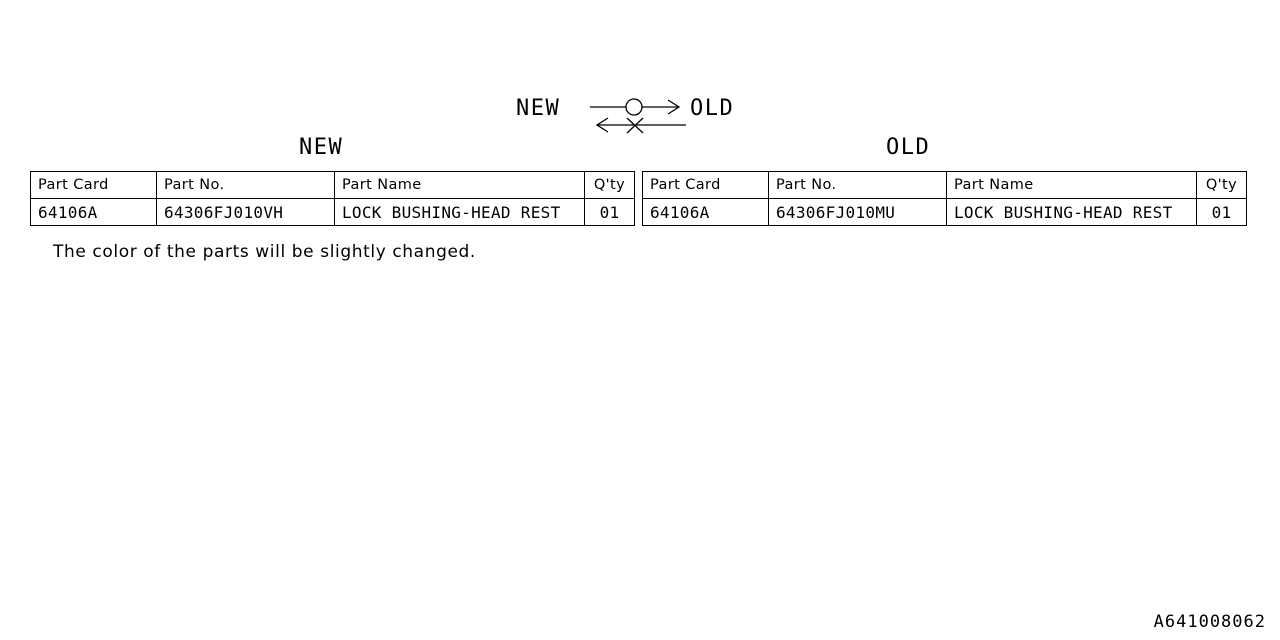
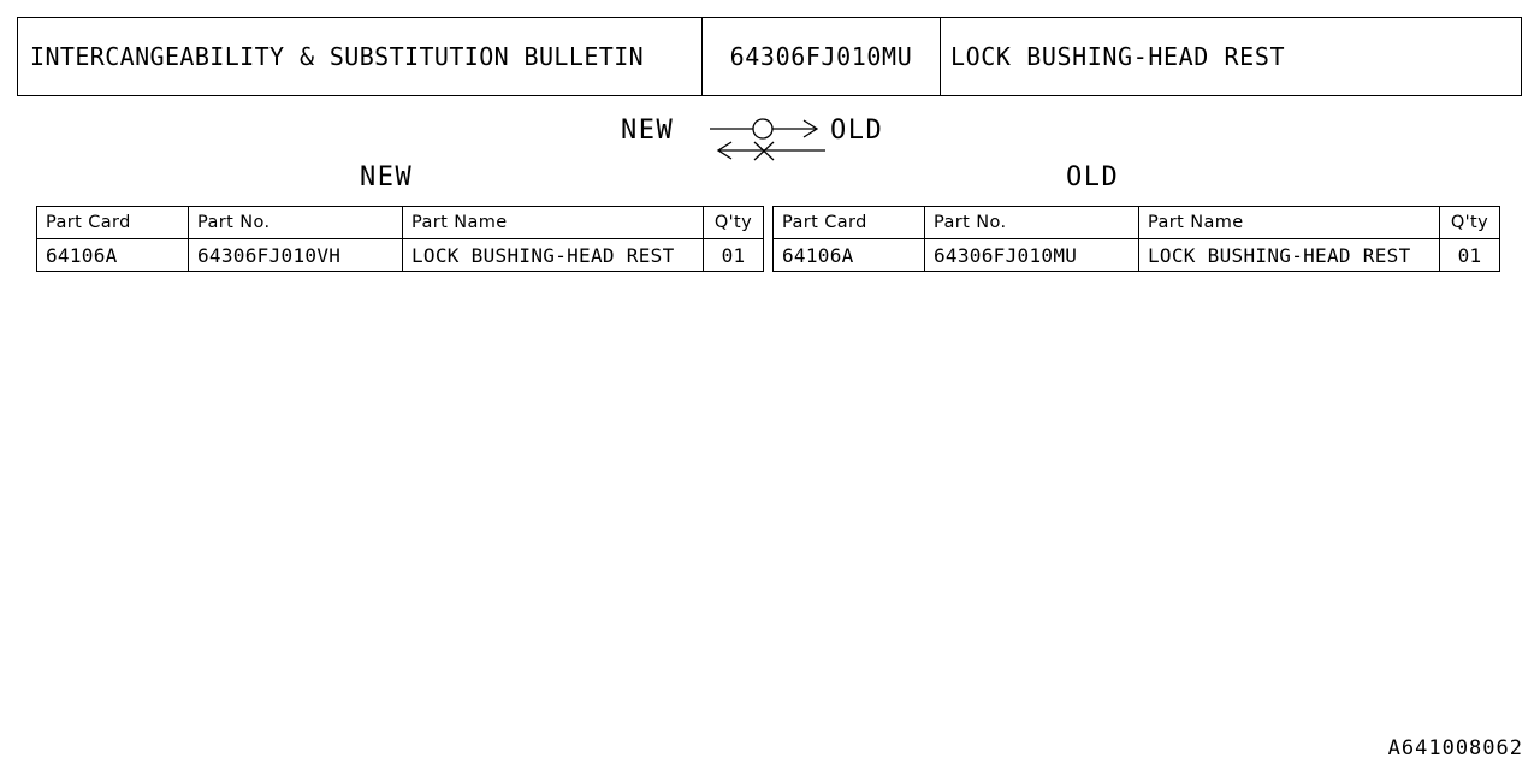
+ INTERCANGEABILITY & SUBSTITUTION BULLETIN
+ 64306FJ010MU
+ LOCK BUSHING-HEAD REST
  NEW
  OLD
  NEW
  OLD
  Part Card	Part No.	Part Name	Q'ty
  64106A	64306FJ010VH	LOCK BUSHING-HEAD REST	01
  Part Card	Part No.	Part Name	Q'ty
  64106A	64306FJ010MU	LOCK BUSHING-HEAD REST	01
- The color of the parts will be slightly changed.
  A641008062
